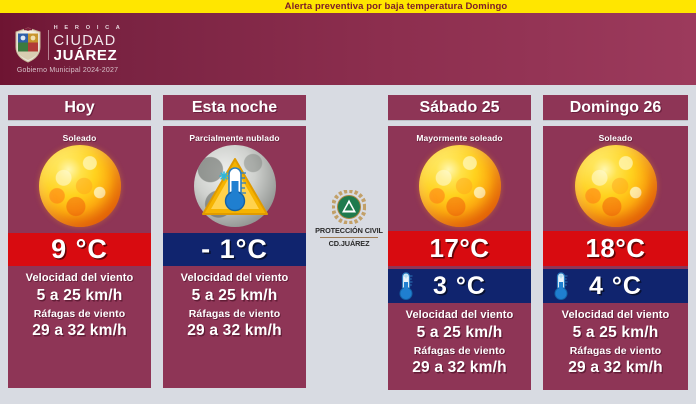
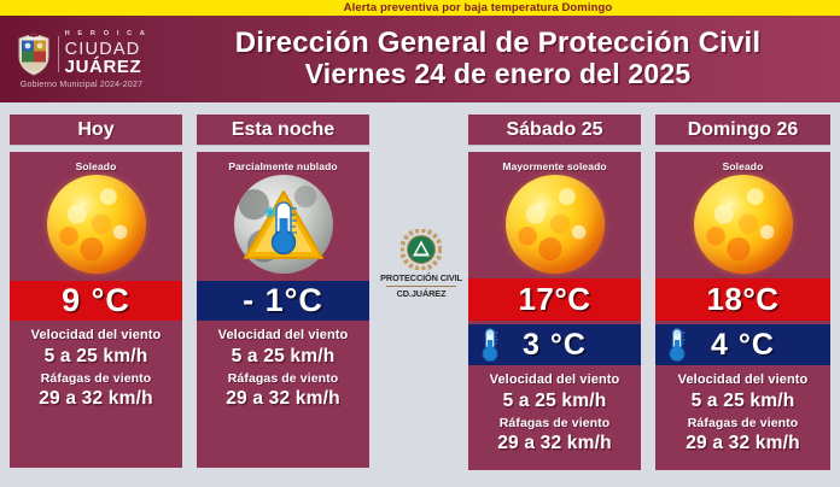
  Alerta preventiva por baja temperatura Domingo
  CIUDAD
  JUÁREZ
+ Dirección General de Protección Civil
+ Viernes 24 de enero del 2025
  Hoy
  Esta noche
  Sábado 25
  Domingo 26
  Soleado
  9 °C
  Velocidad del viento
  5 a 25 km/h
  Ráfagas de viento
  29 a 32 km/h
  Parcialmente nublado
  - 1°C
  Velocidad del viento
  5 a 25 km/h
  Ráfagas de viento
  29 a 32 km/h
  PROTECCIÓN CIVIL
  CD.JUÁREZ
  Mayormente soleado
  17°C
  3 °C
  Velocidad del viento
  5 a 25 km/h
  Ráfagas de viento
  29 a 32 km/h
  Soleado
  18°C
  4 °C
  Velocidad del viento
  5 a 25 km/h
  Ráfagas de viento
  29 a 32 km/h
